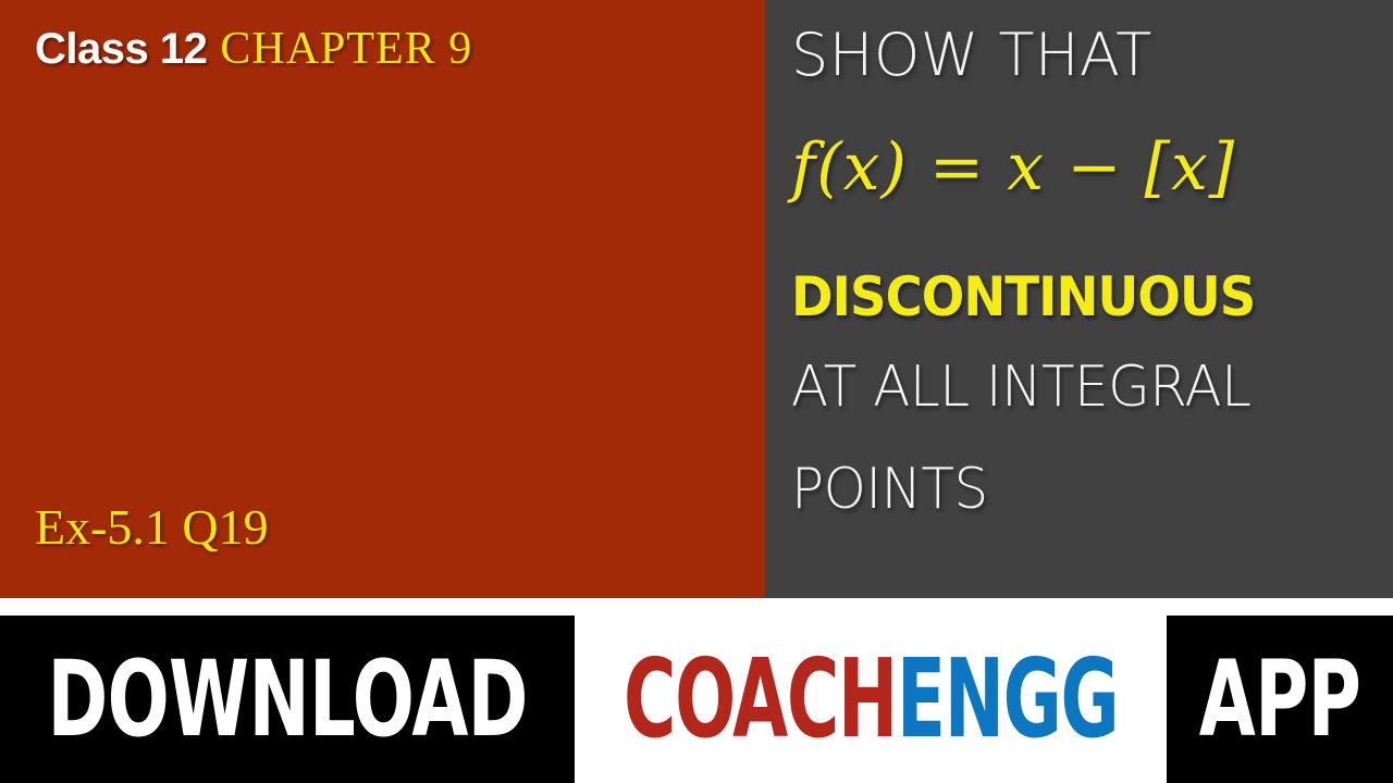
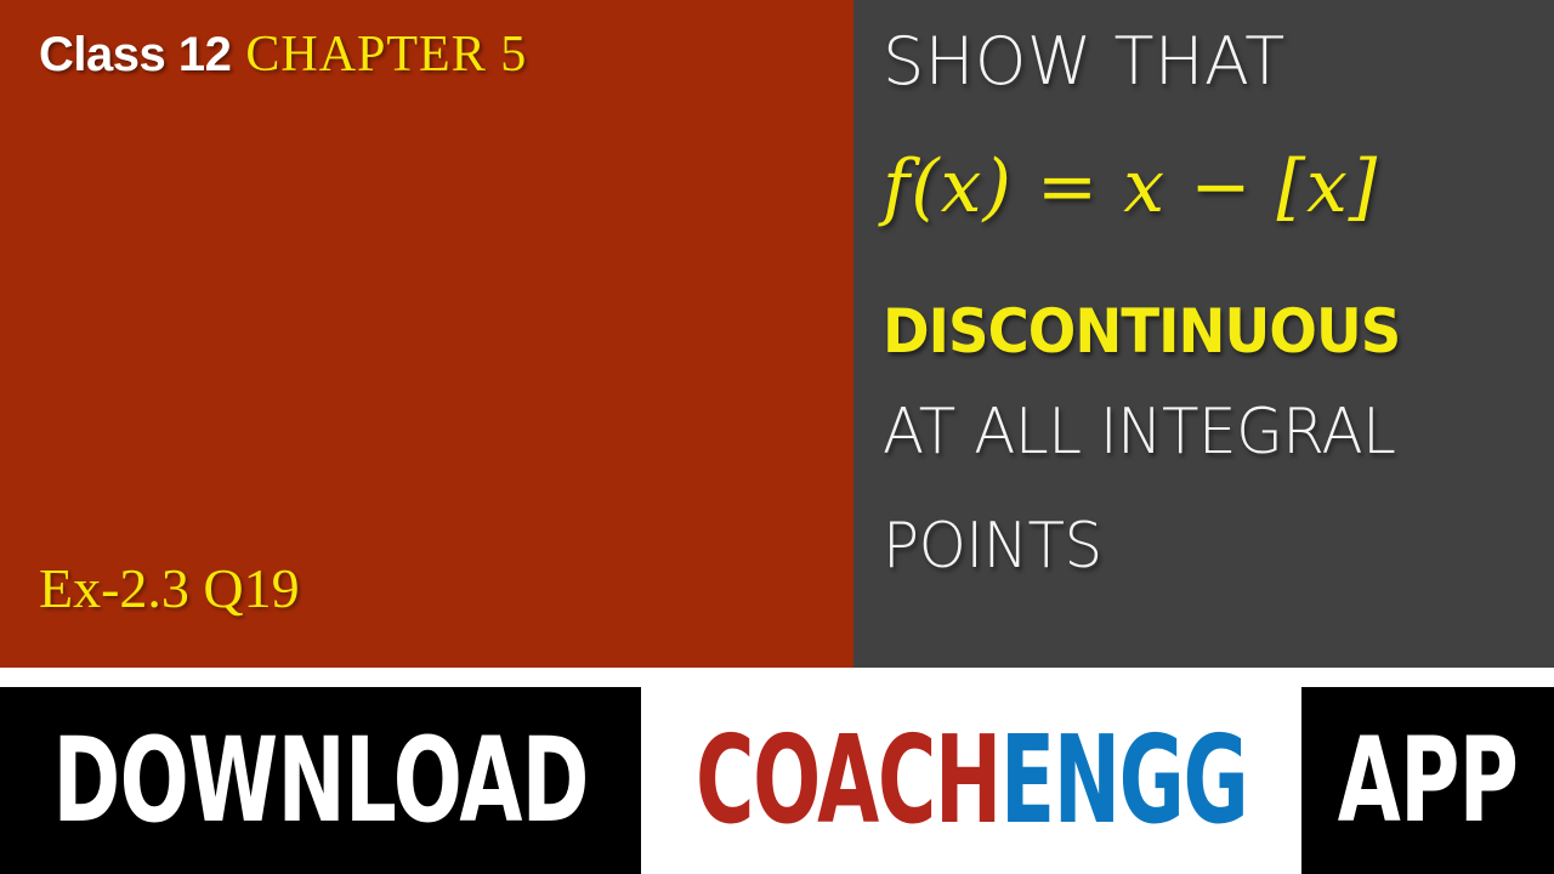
- Class 12 CHAPTER 9
+ Class 12 CHAPTER 5
- Ex-5.1 Q19
+ Ex-2.3 Q19
  SHOW THAT
  f(x) = x − [x]
  DISCONTINUOUS
  AT ALL INTEGRAL
  POINTS
  DOWNLOAD
  COACHENGG
  APP
